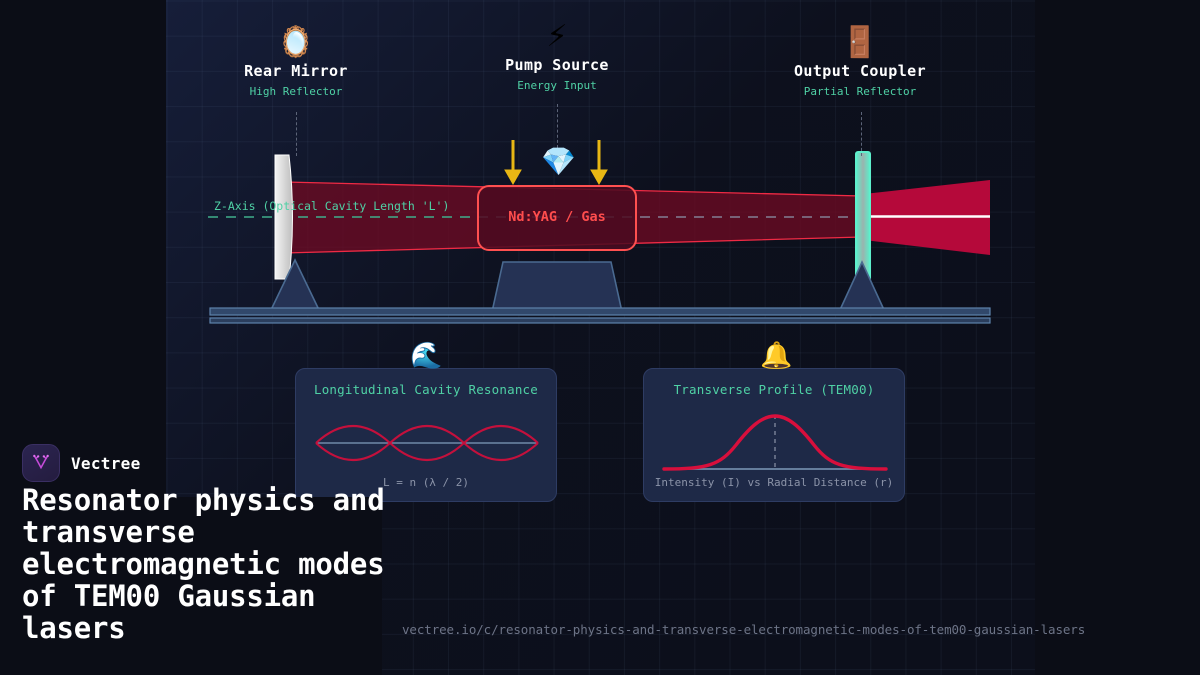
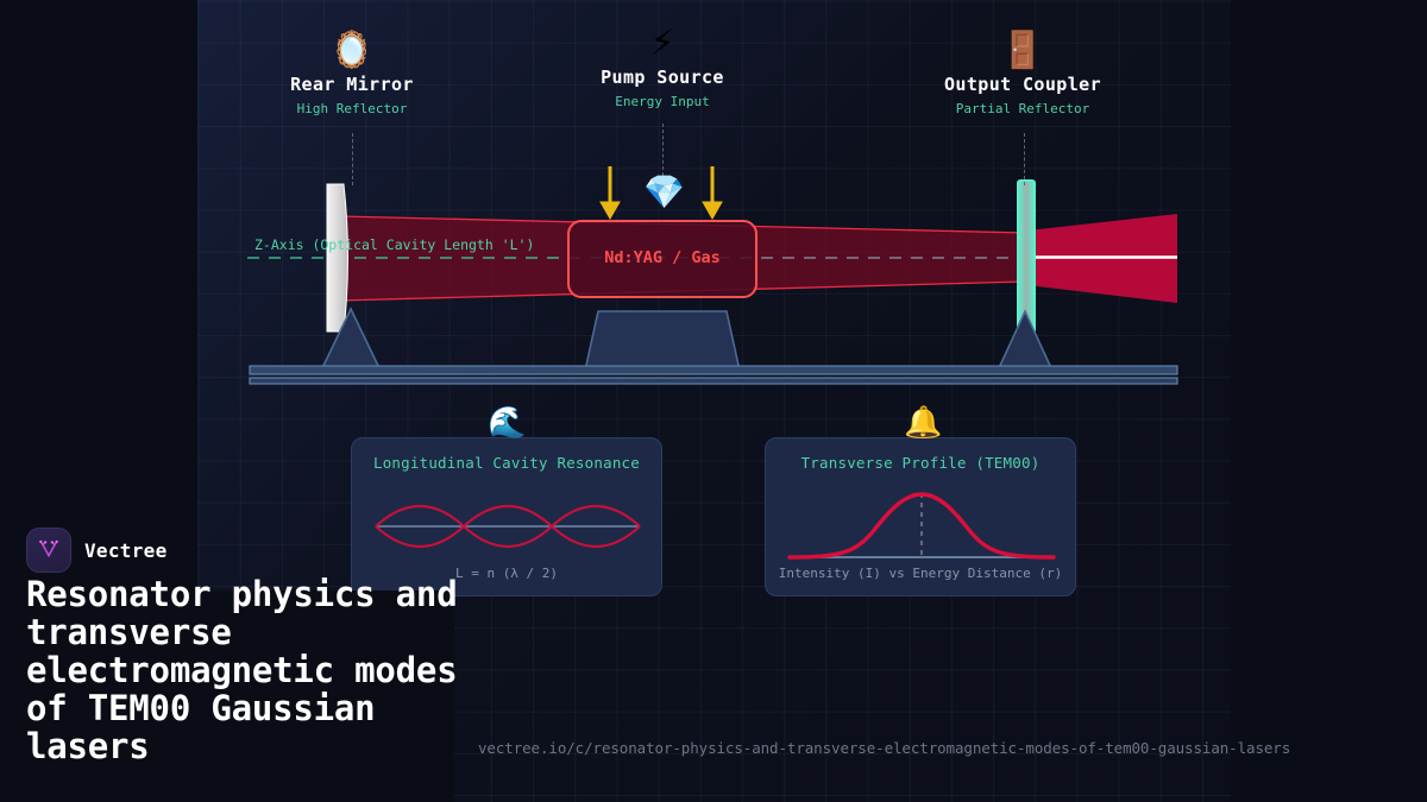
  🪞
  Rear Mirror
  High Reflector
  ⚡
  Pump Source
  Energy Input
  🚪
  Output Coupler
  Partial Reflector
  💎
  Z-Axis (Optical Cavity Length 'L')
  Nd:YAG / Gas
  🌊
  Longitudinal Cavity Resonance
  L = n (λ / 2)
  🔔
  Transverse Profile (TEM00)
- Intensity (I) vs Radial Distance (r)
+ Intensity (I) vs Energy Distance (r)
  Vectree
  Resonator physics and transverse electromagnetic modes of TEM00 Gaussian lasers
  vectree.io/c/resonator-physics-and-transverse-electromagnetic-modes-of-tem00-gaussian-lasers
